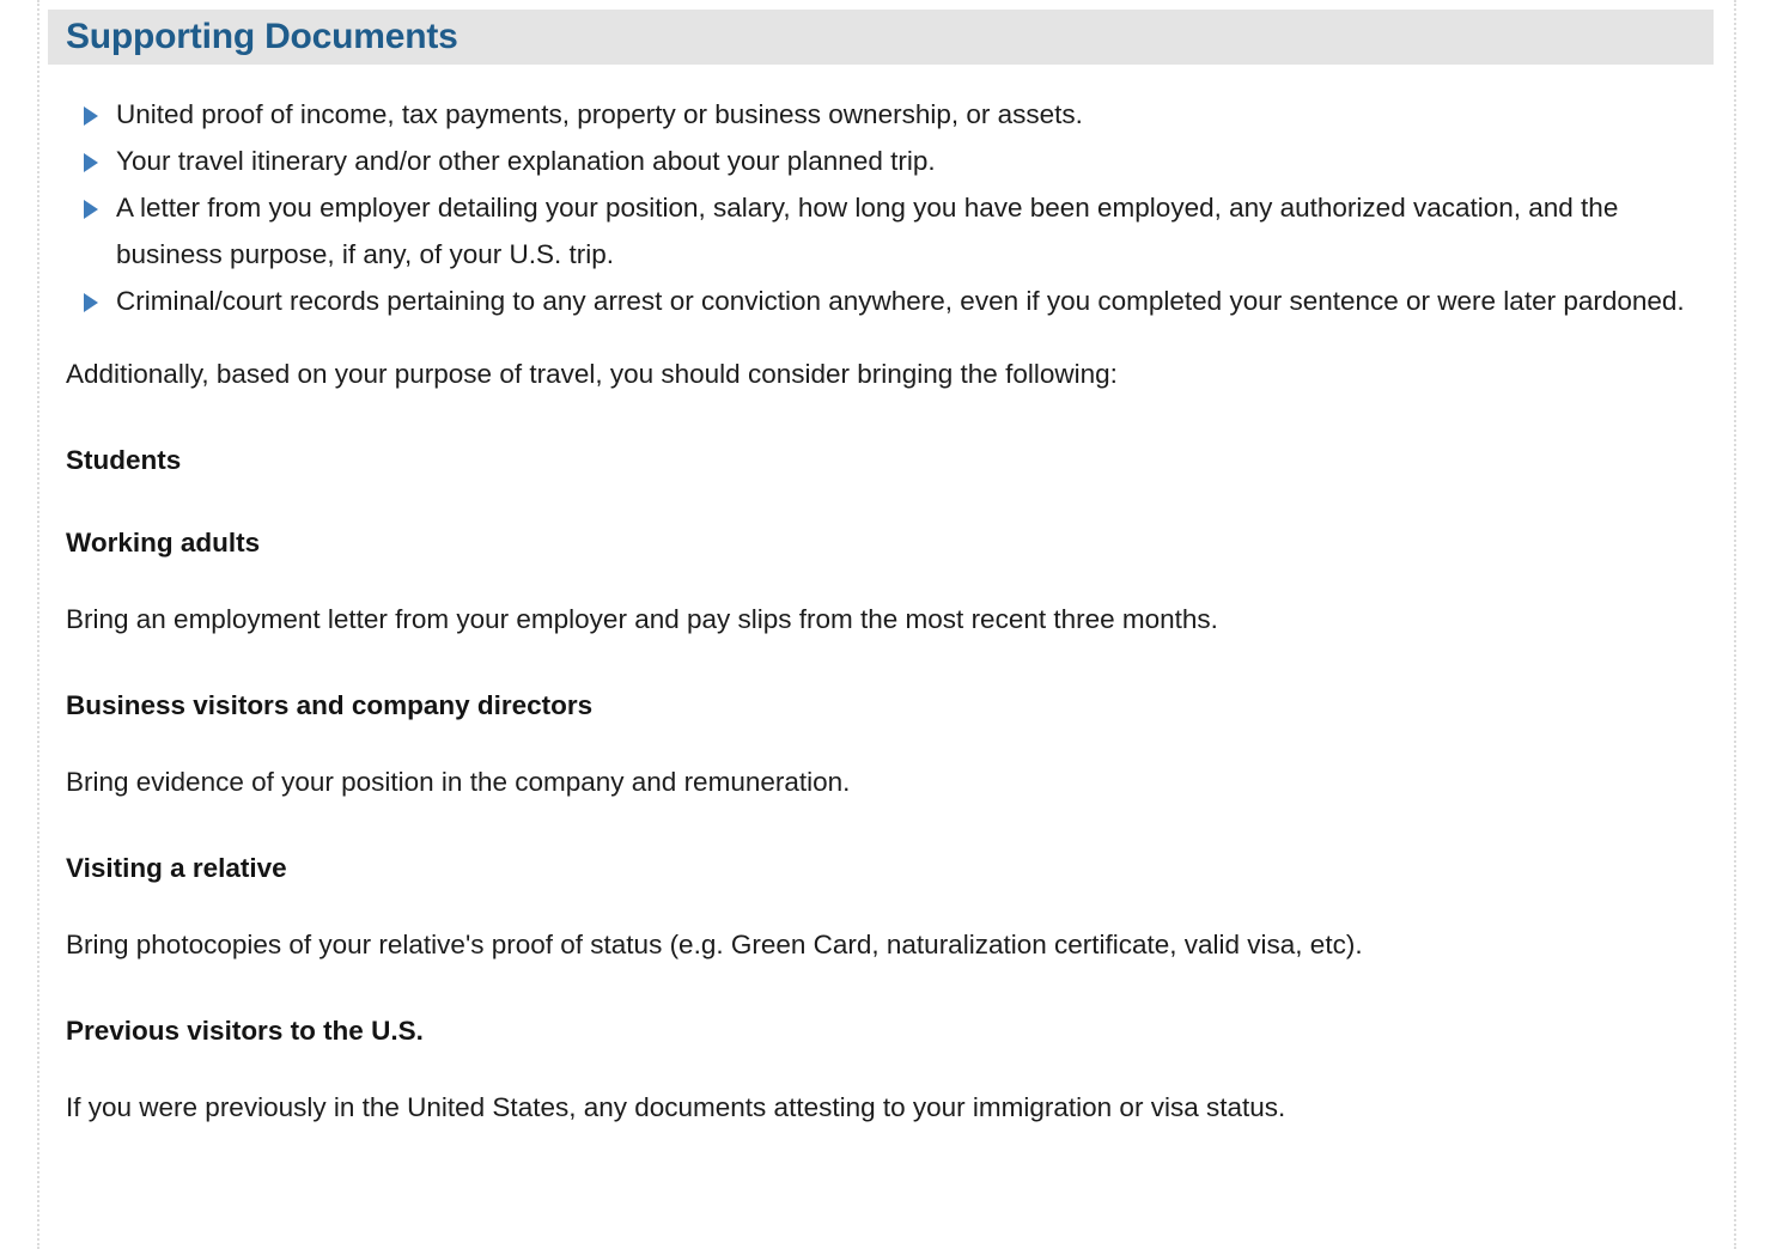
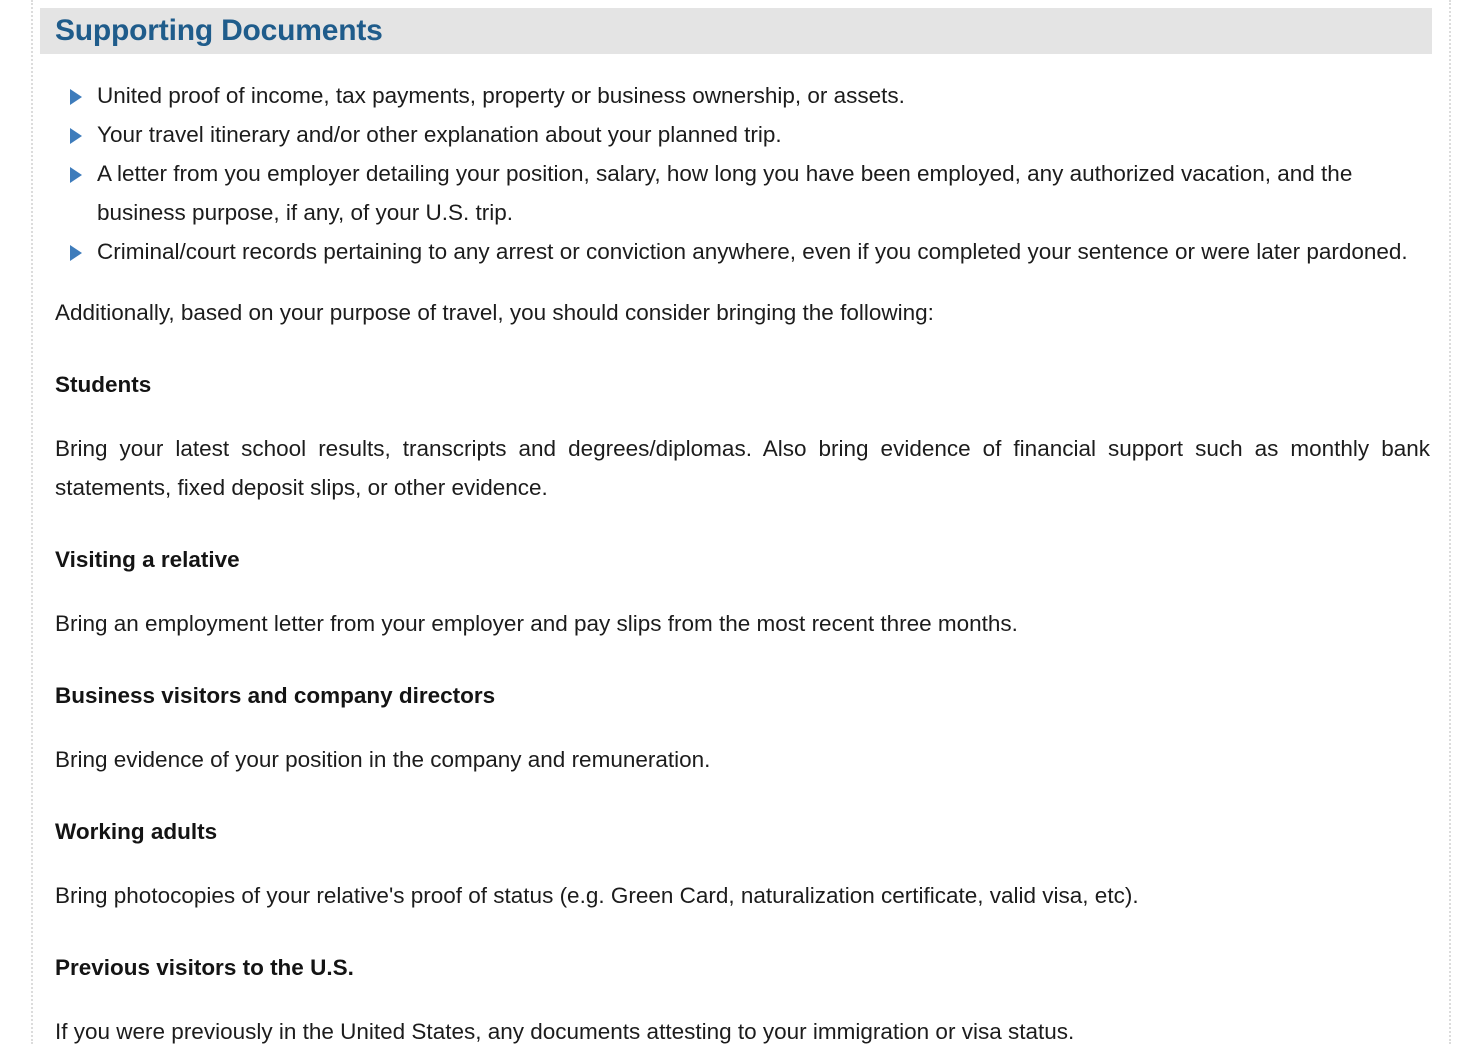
  Supporting Documents
  United proof of income, tax payments, property or business ownership, or assets.
  Your travel itinerary and/or other explanation about your planned trip.
  A letter from you employer detailing your position, salary, how long you have been employed, any authorized vacation, and the business purpose, if any, of your U.S. trip.
  Criminal/court records pertaining to any arrest or conviction anywhere, even if you completed your sentence or were later pardoned.
  Additionally, based on your purpose of travel, you should consider bringing the following:
  Students
+ Bring your latest school results, transcripts and degrees/diplomas. Also bring evidence of financial support such as monthly bank statements, fixed deposit slips, or other evidence.
- Working adults
+ Visiting a relative
  Bring an employment letter from your employer and pay slips from the most recent three months.
  Business visitors and company directors
  Bring evidence of your position in the company and remuneration.
- Visiting a relative
+ Working adults
  Bring photocopies of your relative's proof of status (e.g. Green Card, naturalization certificate, valid visa, etc).
  Previous visitors to the U.S.
  If you were previously in the United States, any documents attesting to your immigration or visa status.
